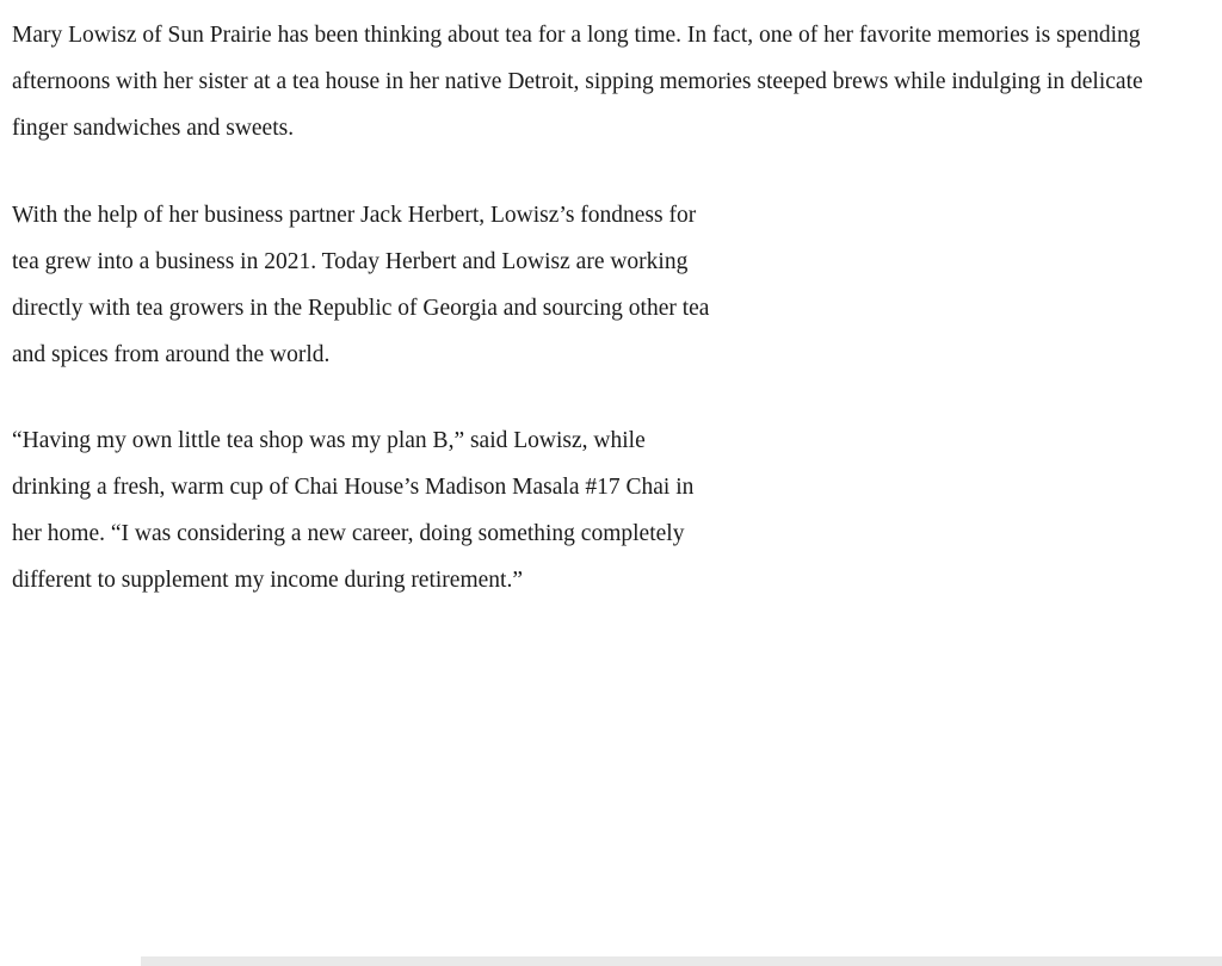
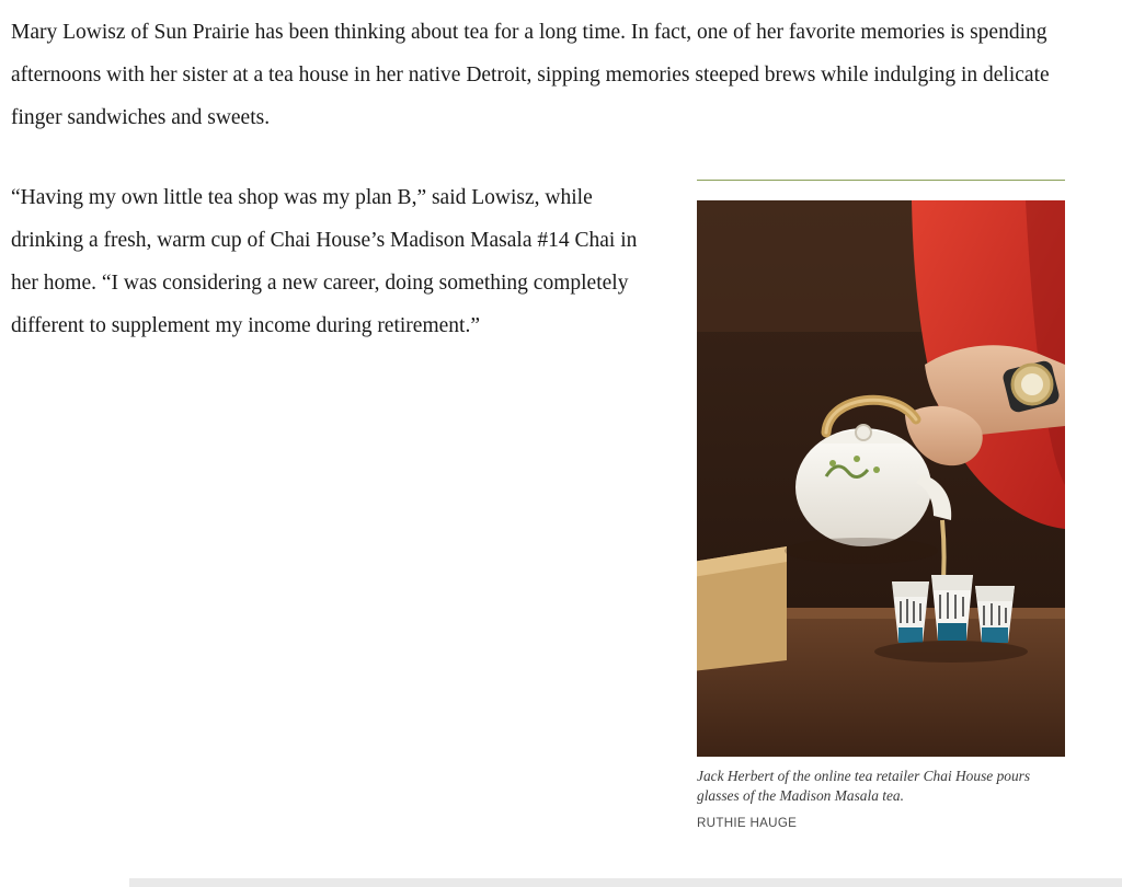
  Mary Lowisz of Sun Prairie has been thinking about tea for a long time. In fact, one of her favorite memories is spending afternoons with her sister at a tea house in her native Detroit, sipping memories steeped brews while indulging in delicate finger sandwiches and sweets.
- With the help of her business partner Jack Herbert, Lowisz’s fondness for tea grew into a business in 2021. Today Herbert and Lowisz are working directly with tea growers in the Republic of Georgia and sourcing other tea and spices from around the world.
- “Having my own little tea shop was my plan B,” said Lowisz, while drinking a fresh, warm cup of Chai House’s Madison Masala #17 Chai in her home. “I was considering a new career, doing something completely different to supplement my income during retirement.”
+ “Having my own little tea shop was my plan B,” said Lowisz, while drinking a fresh, warm cup of Chai House’s Madison Masala #14 Chai in her home. “I was considering a new career, doing something completely different to supplement my income during retirement.”
+ Jack Herbert of the online tea retailer Chai House pours glasses of the Madison Masala tea.
+ RUTHIE HAUGE
